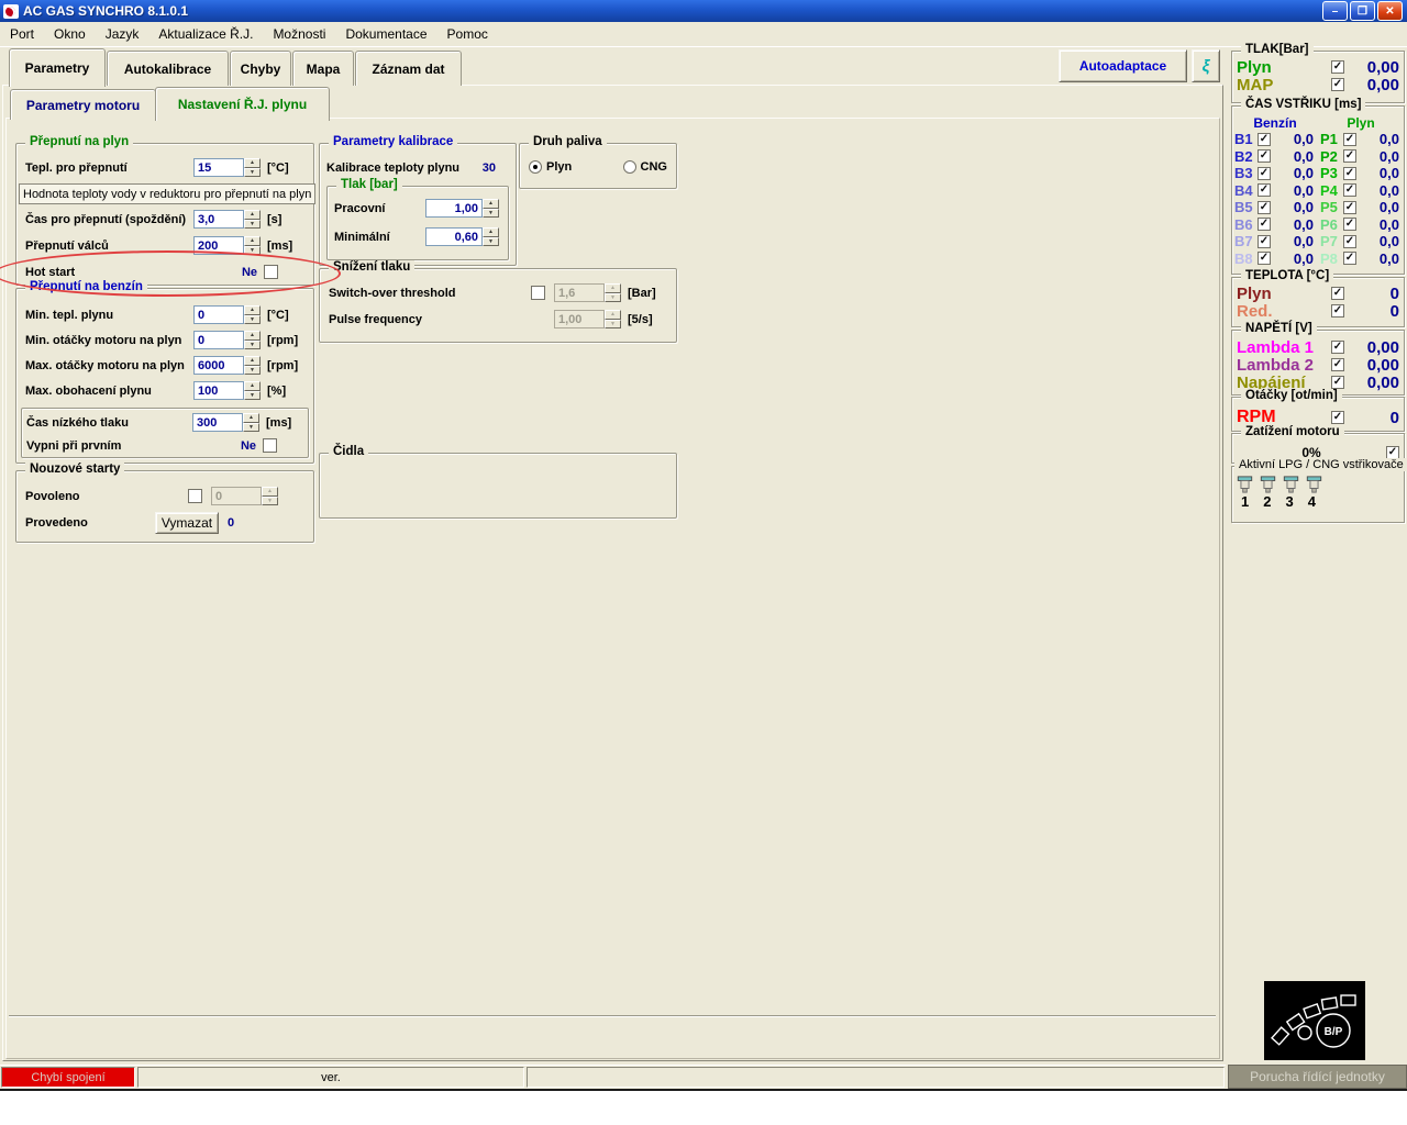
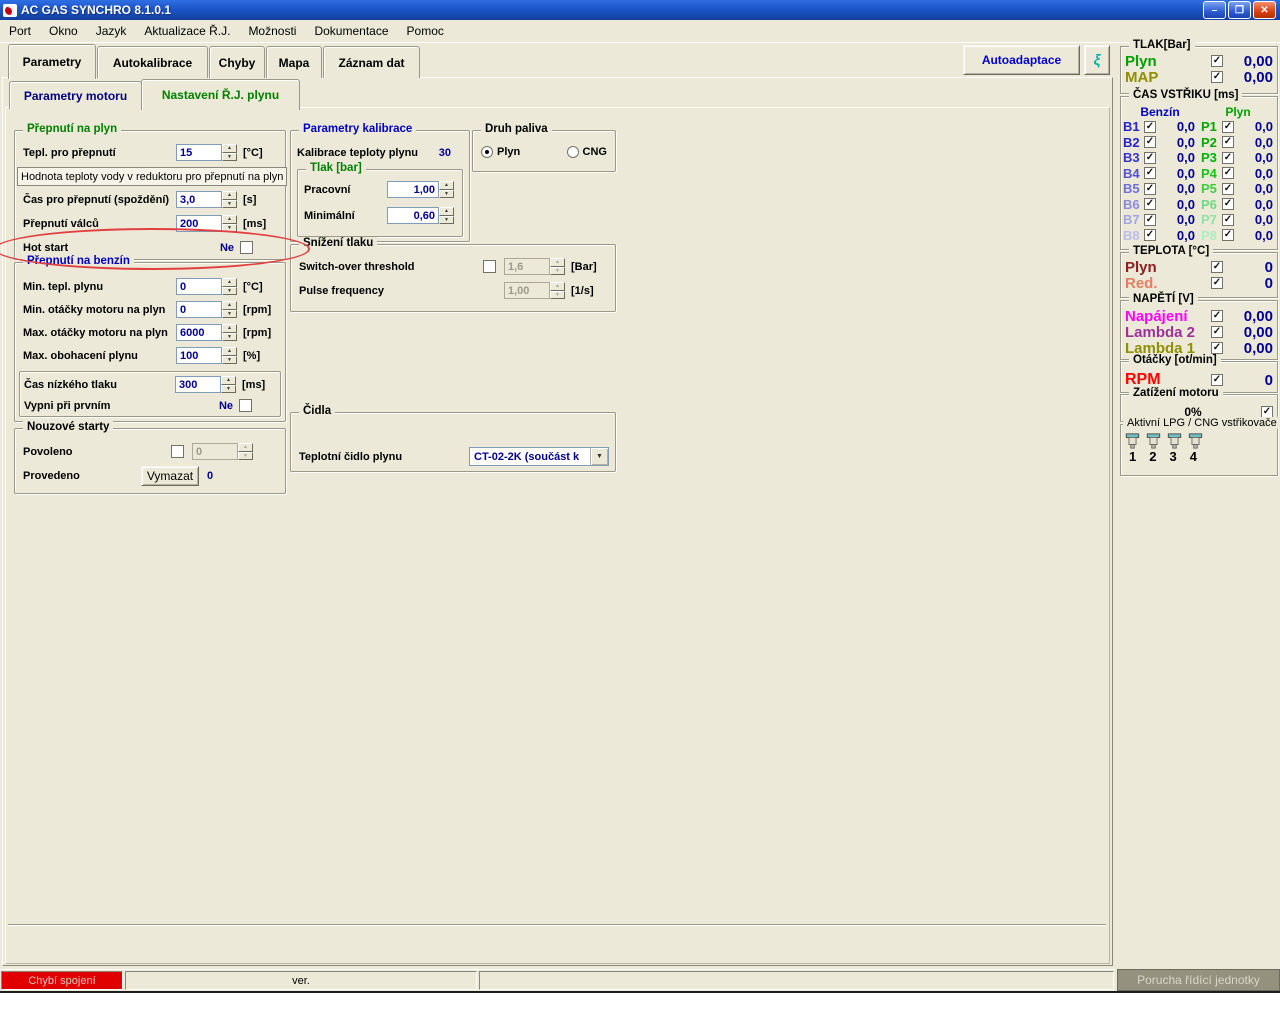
  AC GAS SYNCHRO 8.1.0.1
  –
  ❐
  ✕
  Port
  Okno
  Jazyk
  Aktualizace Ř.J.
  Možnosti
  Dokumentace
  Pomoc
  Parametry
  Autokalibrace
  Chyby
  Mapa
  Záznam dat
  Autoadaptace
  ξ
  Parametry motoru
  Nastavení Ř.J. plynu
  Přepnutí na plyn
  Tepl. pro přepnutí
  15
  [°C]
  Hodnota teploty vody v reduktoru pro přepnutí na plyn
  Čas pro přepnutí (spoždění)
  3,0
  [s]
  Přepnutí válců
  200
  [ms]
  Hot start
  Ne
  Přepnutí na benzín
  Min. tepl. plynu
  0
  [°C]
  Min. otáčky motoru na plyn
  0
  [rpm]
  Max. otáčky motoru na plyn
  6000
  [rpm]
  Max. obohacení plynu
  100
  [%]
  Čas nízkého tlaku
  300
  [ms]
  Vypni při prvním
  Ne
  Nouzové starty
  Povoleno
  0
  Provedeno
  Vymazat
  0
  Parametry kalibrace
  Kalibrace teploty plynu
  30
  Tlak [bar]
  Pracovní
  1,00
  Minimální
  0,60
  Druh paliva
  Plyn
  CNG
  Snížení tlaku
  Switch-over threshold
  1,6
  [Bar]
  Pulse frequency
  1,00
- [5/s]
+ [1/s]
  Čidla
+ Teplotní čidlo plynu
+ CT-02-2K (součást k
  TLAK[Bar]
  Plyn
  0,00
  MAP
  0,00
  ČAS VSTŘIKU [ms]
  Benzín
  Plyn
  B1
  0,0
  P1
  0,0
  B2
  0,0
  P2
  0,0
  B3
  0,0
  P3
  0,0
  B4
  0,0
  P4
  0,0
  B5
  0,0
  P5
  0,0
  B6
  0,0
  P6
  0,0
  B7
  0,0
  P7
  0,0
  B8
  0,0
  P8
  0,0
  TEPLOTA [°C]
  Plyn
  0
  Red.
  0
  NAPĚTÍ [V]
- Lambda 1
+ Napájení
  0,00
  Lambda 2
  0,00
- Napájení
+ Lambda 1
  0,00
  Otáčky [ot/min]
  RPM
  0
  Zatížení motoru
  0%
  Aktivní LPG / CNG vstřikovače
  1
  2
  3
  4
- B/P
  Chybí spojení
  ver.
  Porucha řídící jednotky
